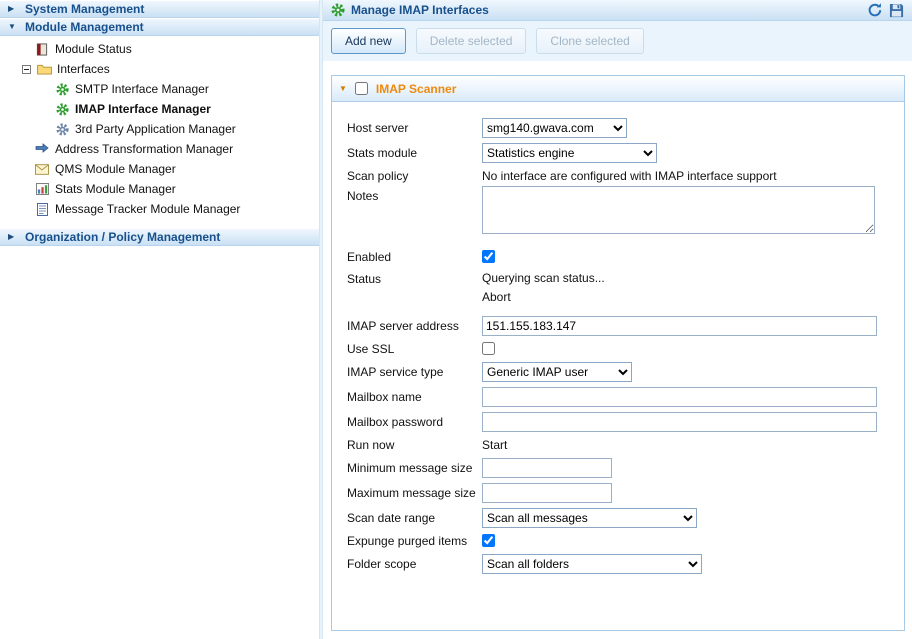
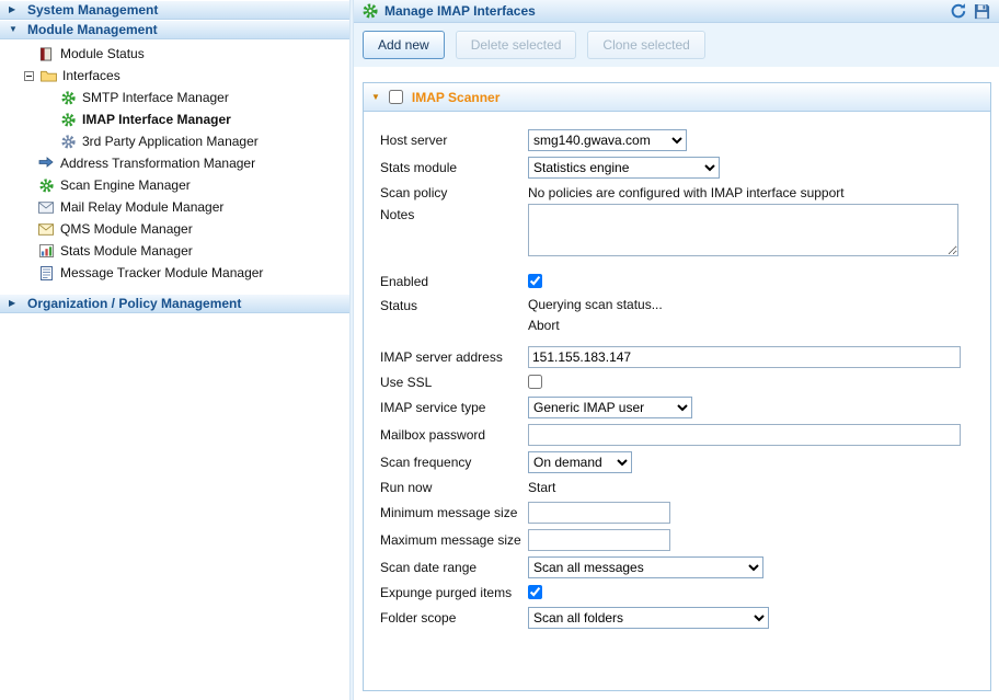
  ▶
  System Management
  ▼
  Module Management
  Module Status
  Interfaces
  SMTP Interface Manager
  IMAP Interface Manager
  3rd Party Application Manager
  Address Transformation Manager
+ Scan Engine Manager
+ Mail Relay Module Manager
  QMS Module Manager
  Stats Module Manager
  Message Tracker Module Manager
  ▶
  Organization / Policy Management
  Manage IMAP Interfaces
  Add new
  Delete selected
  Clone selected
  ▼
  IMAP Scanner
  Host server
  smg140.gwava.com
  Stats module
  Statistics engine
  Scan policy
- No interface are configured with IMAP interface support
+ No policies are configured with IMAP interface support
  Notes
  Enabled
  Status
  Querying scan status...
  Abort
  IMAP server address
  151.155.183.147
  Use SSL
  IMAP service type
  Generic IMAP user
- Mailbox name
  Mailbox password
+ Scan frequency
+ On demand
  Run now
  Start
  Minimum message size
  Maximum message size
  Scan date range
  Scan all messages
  Expunge purged items
  Folder scope
  Scan all folders
